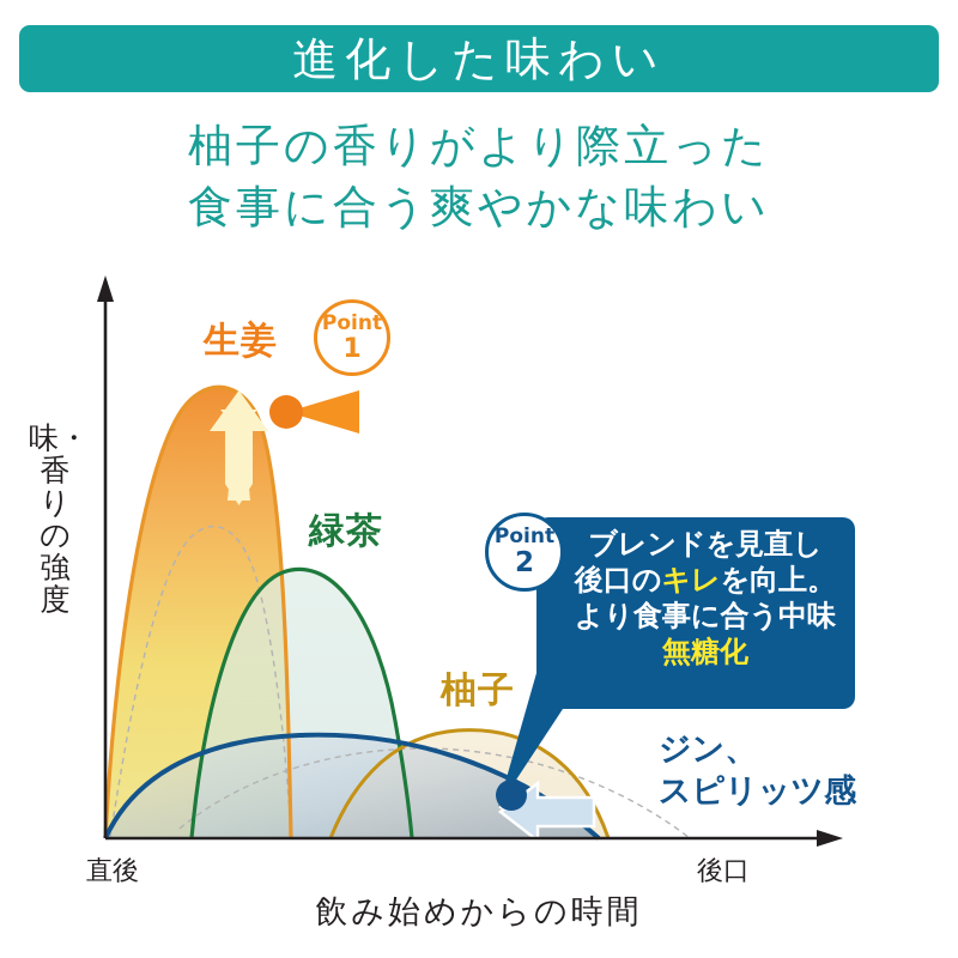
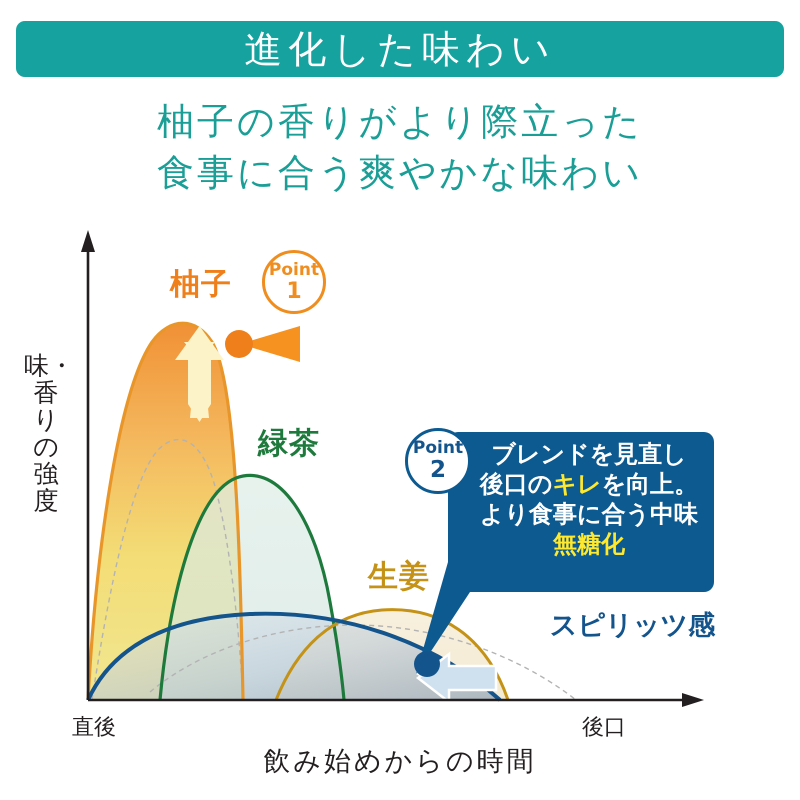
  進化した味わい
  柚子の香りがより際立った
  食事に合う爽やかな味わい
  味・香りの強度
  直後
  後口
  飲み始めからの時間
- 生姜
+ 柚子
  緑茶
- 柚子
+ 生姜
  Point
  1
  ブレンドを見直し
  後口のキレを向上。
  より食事に合う中味
  無糖化
  Point
  2
- ジン、
  スピリッツ感
